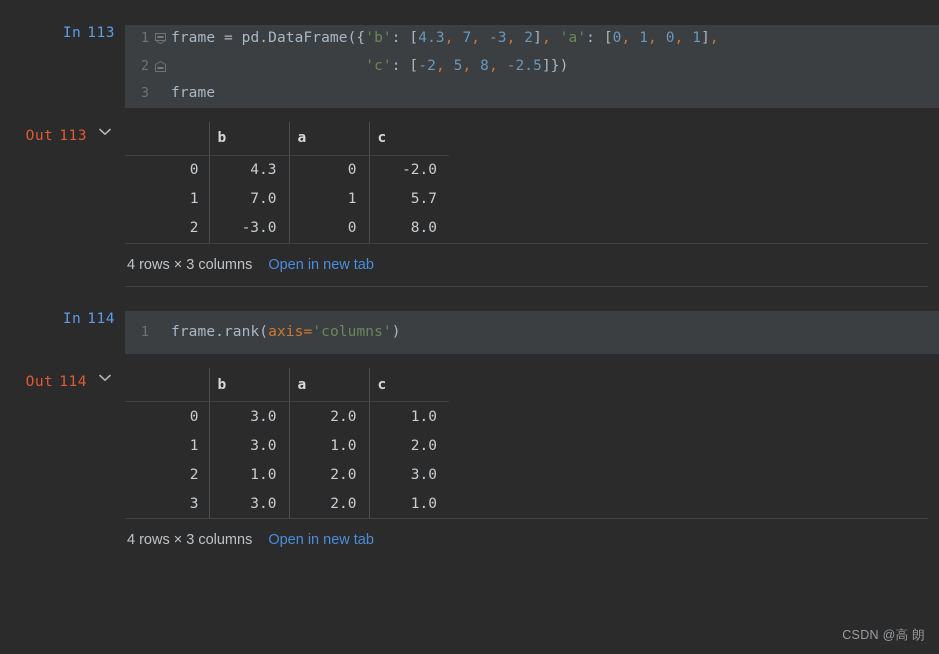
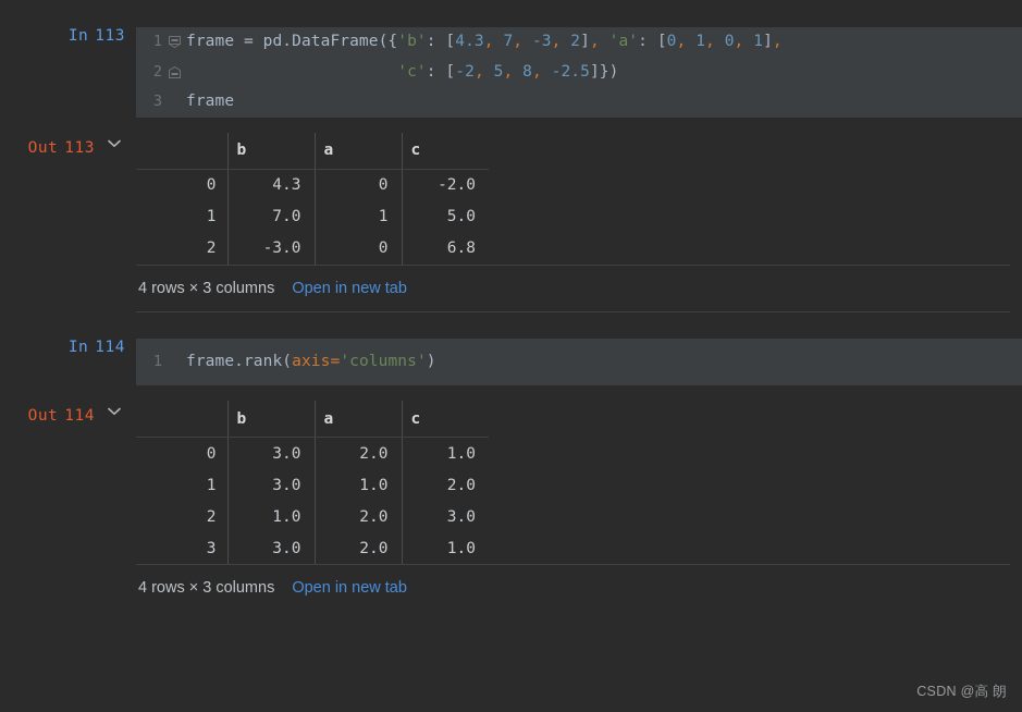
  In
  113
  1
  2
  3
  frame = pd.DataFrame({'b': [4.3, 7, -3, 2], 'a': [0, 1, 0, 1], 'c': [-2, 5, 8, -2.5]}) frame
  Out
  113
  	b	a	c
  0	4.3	0	-2.0
- 1	7.0	1	5.7
+ 1	7.0	1	5.0
- 2	-3.0	0	8.0
+ 2	-3.0	0	6.8
  4 rows × 3 columns
  Open in new tab
  In
  114
  1
  frame.rank(axis='columns')
  Out
  114
  	b	a	c
  0	3.0	2.0	1.0
  1	3.0	1.0	2.0
  2	1.0	2.0	3.0
  3	3.0	2.0	1.0
  4 rows × 3 columns
  Open in new tab
  CSDN @高 朗
